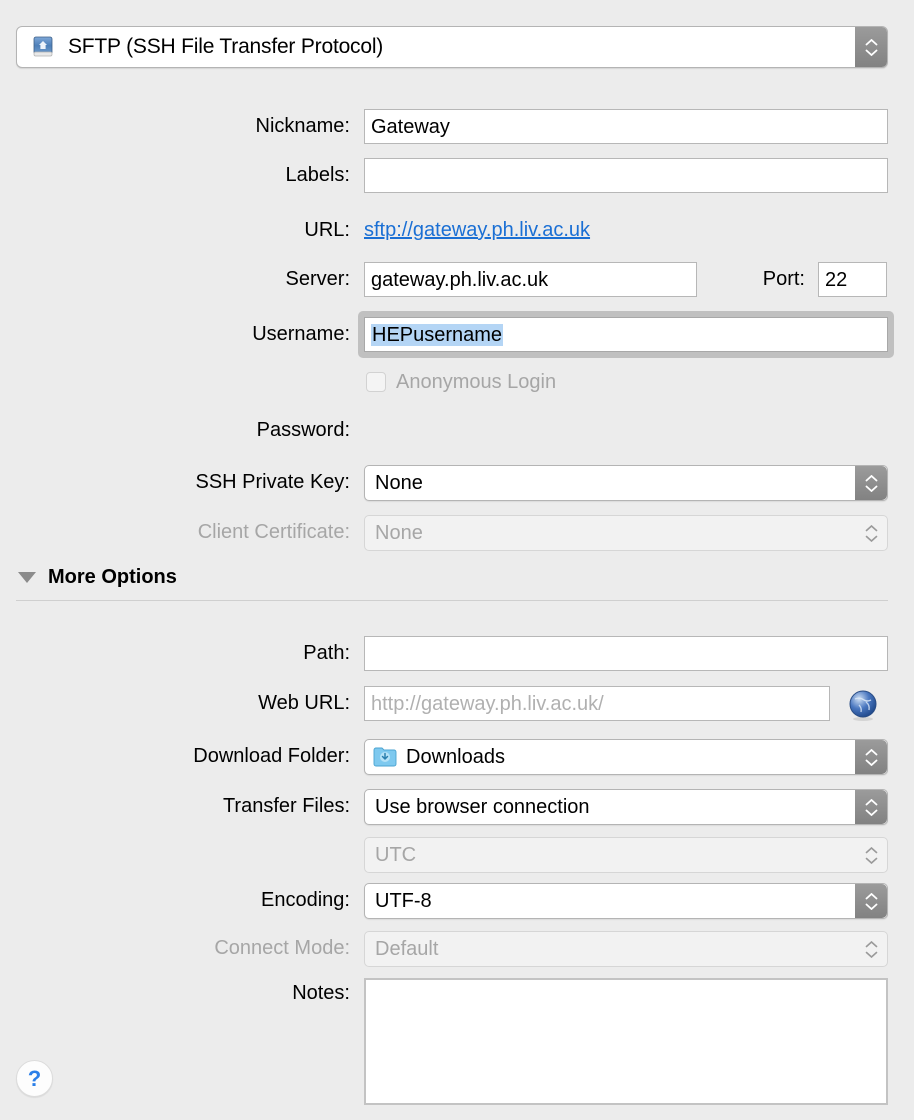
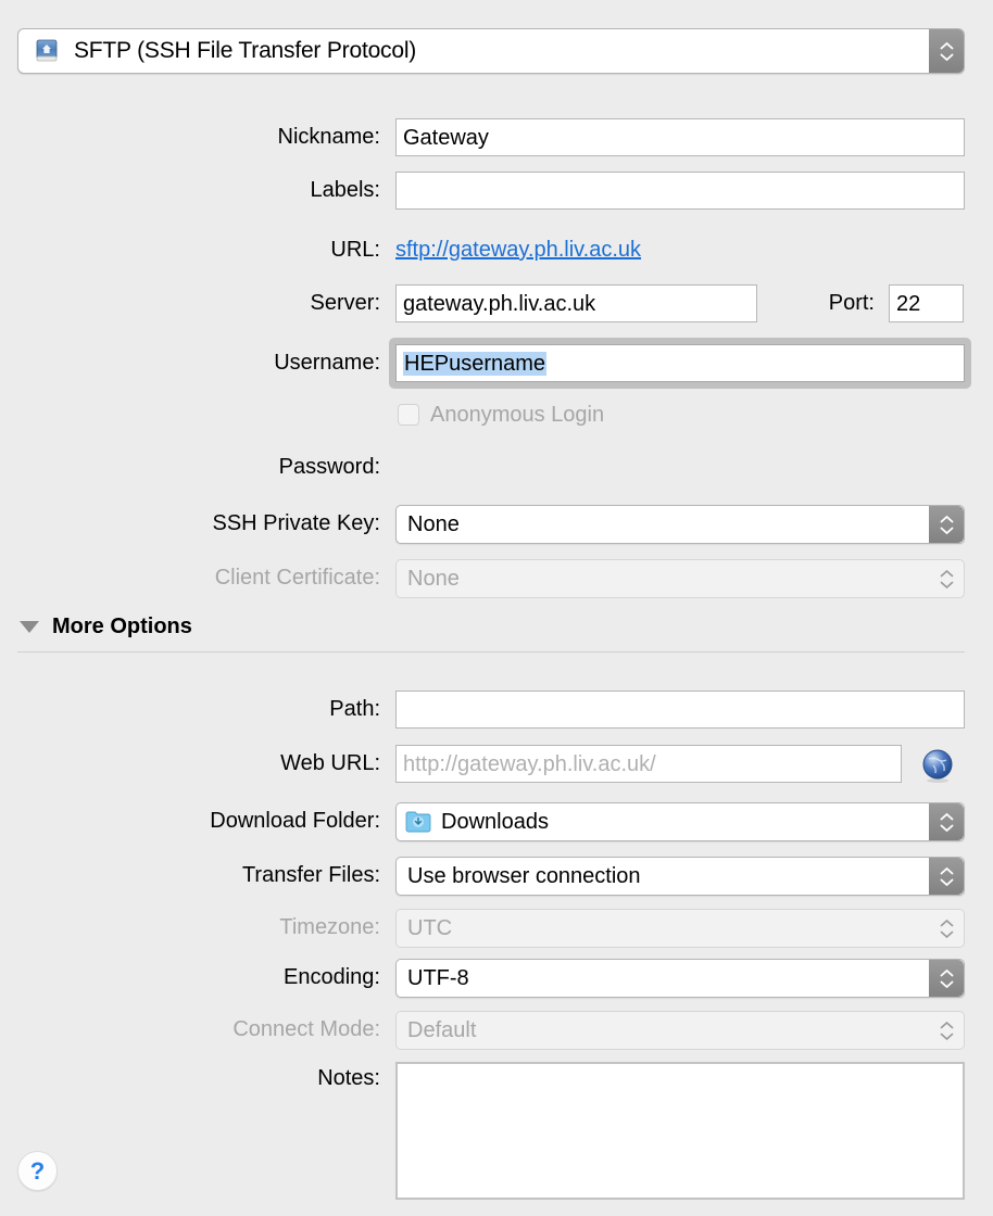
  SFTP (SSH File Transfer Protocol)
  Nickname:
  Gateway
  Labels:
  URL:
  sftp://gateway.ph.liv.ac.uk
  Server:
  gateway.ph.liv.ac.uk
  Port:
  22
  Username:
  HEPusername
  Anonymous Login
  Password:
  SSH Private Key:
  None
  Client Certificate:
  None
  More Options
  Path:
  Web URL:
  http://gateway.ph.liv.ac.uk/
  Download Folder:
  Downloads
  Transfer Files:
  Use browser connection
+ Timezone:
  UTC
  Encoding:
  UTF-8
  Connect Mode:
  Default
  Notes:
  ?
